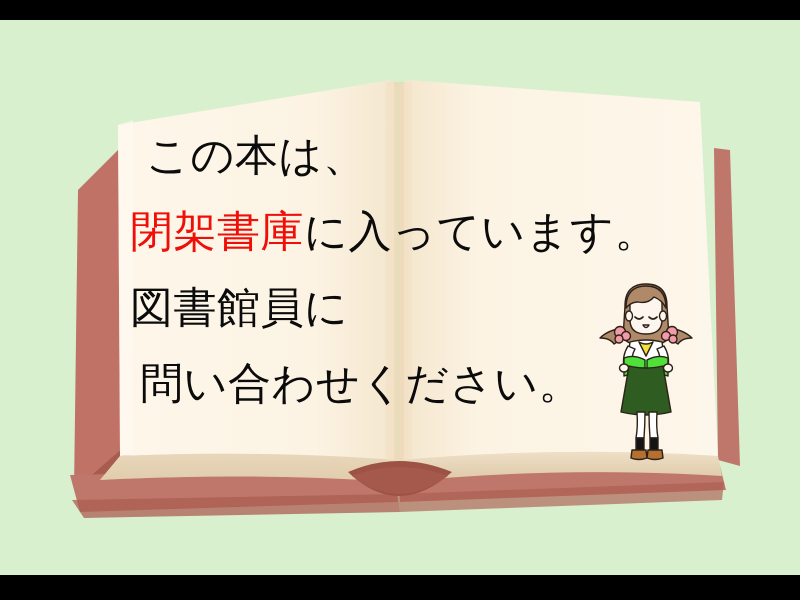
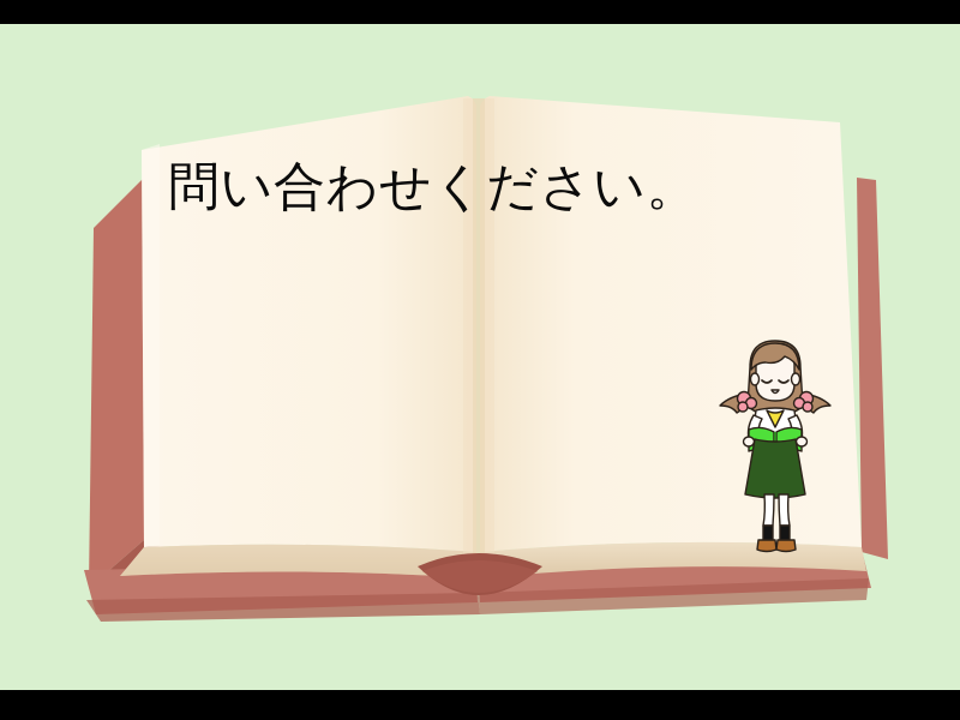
- この本は、
- 閉架書庫に入っています。
- 図書館員に
  問い合わせください。
